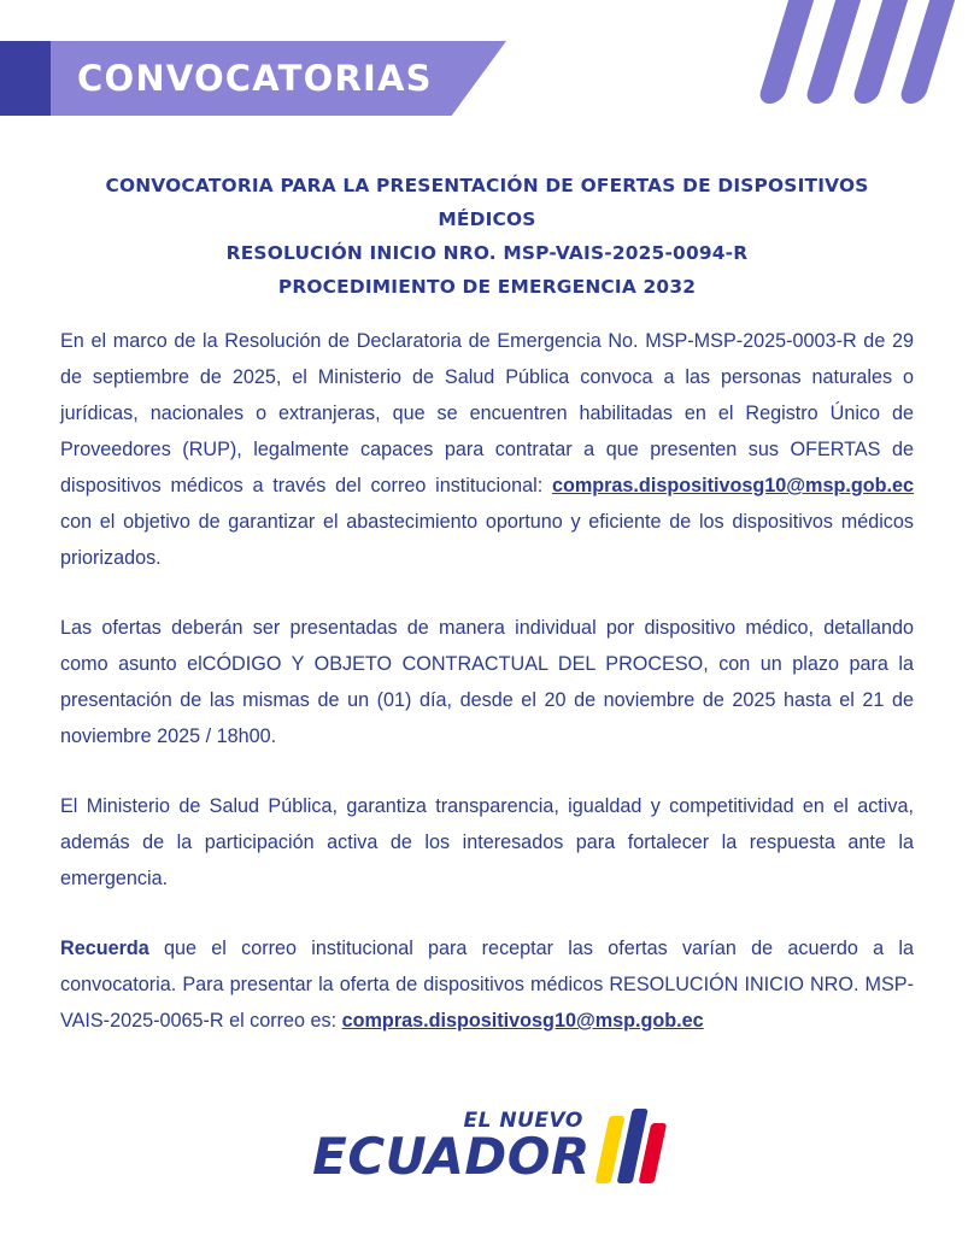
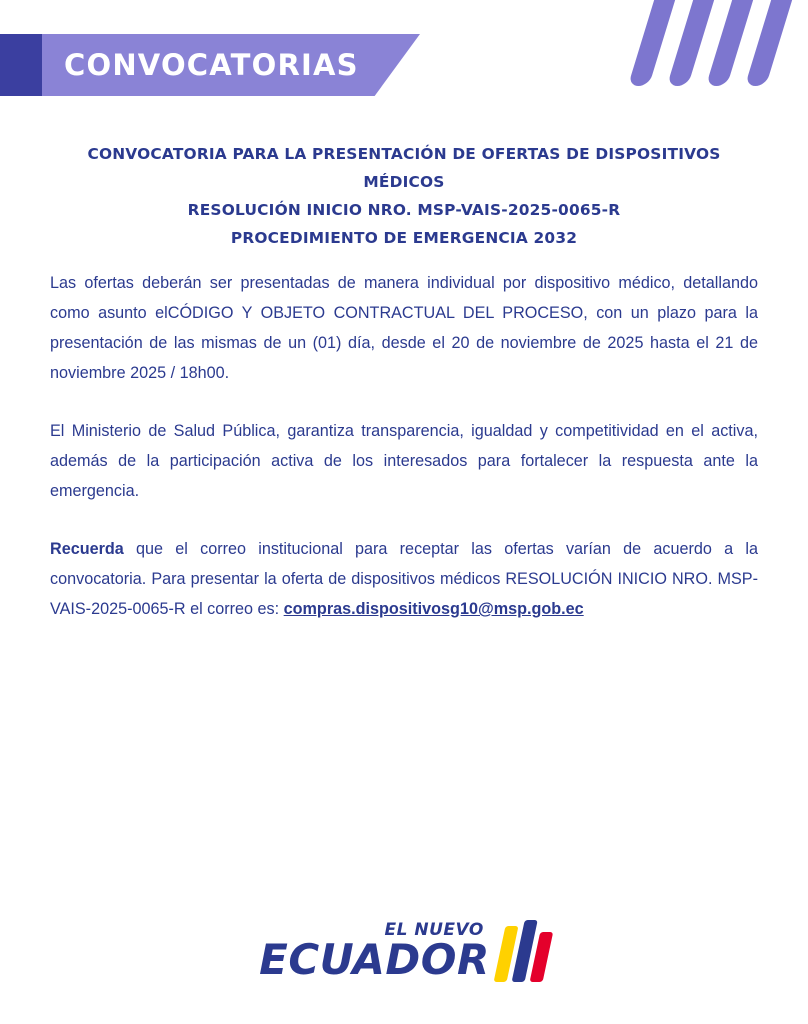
  CONVOCATORIAS
  CONVOCATORIA PARA LA PRESENTACIÓN DE OFERTAS DE DISPOSITIVOS MÉDICOS
- RESOLUCIÓN INICIO NRO. MSP-VAIS-2025-0094-R
+ RESOLUCIÓN INICIO NRO. MSP-VAIS-2025-0065-R
  PROCEDIMIENTO DE EMERGENCIA 2032
- En el marco de la Resolución de Declaratoria de Emergencia No. MSP-MSP-2025-0003-R de 29 de septiembre de 2025, el Ministerio de Salud Pública convoca a las personas naturales o jurídicas, nacionales o extranjeras, que se encuentren habilitadas en el Registro Único de Proveedores (RUP), legalmente capaces para contratar a que presenten sus OFERTAS de dispositivos médicos a través del correo institucional: compras.dispositivosg10@msp.gob.ec con el objetivo de garantizar el abastecimiento oportuno y eficiente de los dispositivos médicos priorizados.
  Las ofertas deberán ser presentadas de manera individual por dispositivo médico, detallando como asunto elCÓDIGO Y OBJETO CONTRACTUAL DEL PROCESO, con un plazo para la presentación de las mismas de un (01) día, desde el 20 de noviembre de 2025 hasta el 21 de noviembre 2025 / 18h00.
  El Ministerio de Salud Pública, garantiza transparencia, igualdad y competitividad en el activa, además de la participación activa de los interesados para fortalecer la respuesta ante la emergencia.
  Recuerda que el correo institucional para receptar las ofertas varían de acuerdo a la convocatoria. Para presentar la oferta de dispositivos médicos RESOLUCIÓN INICIO NRO. MSP-VAIS-2025-0065-R el correo es: compras.dispositivosg10@msp.gob.ec
  EL NUEVO
  ECUADOR
